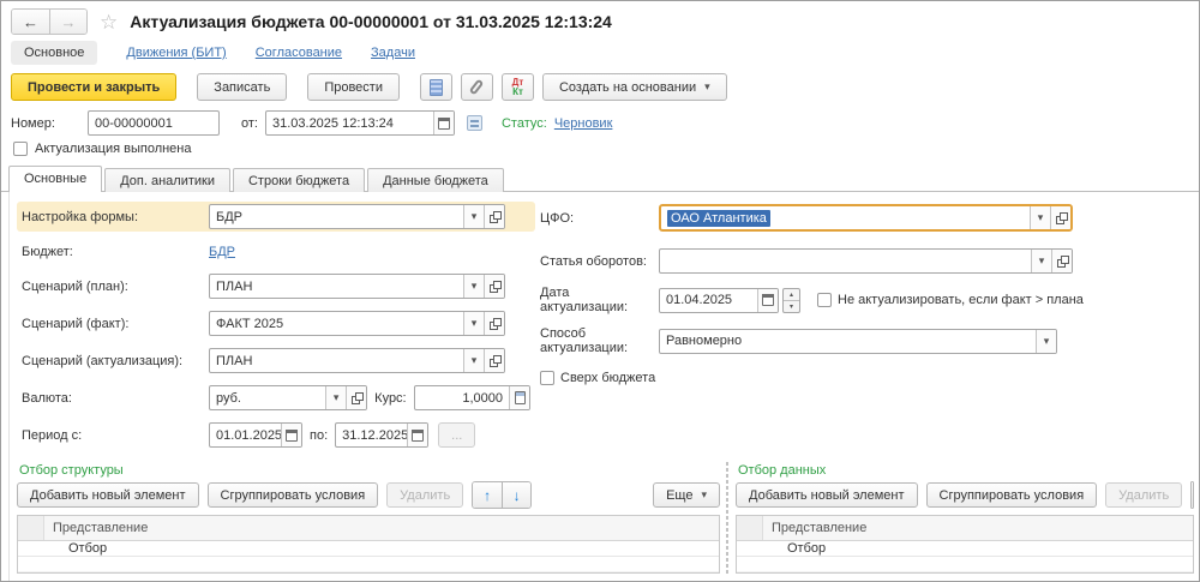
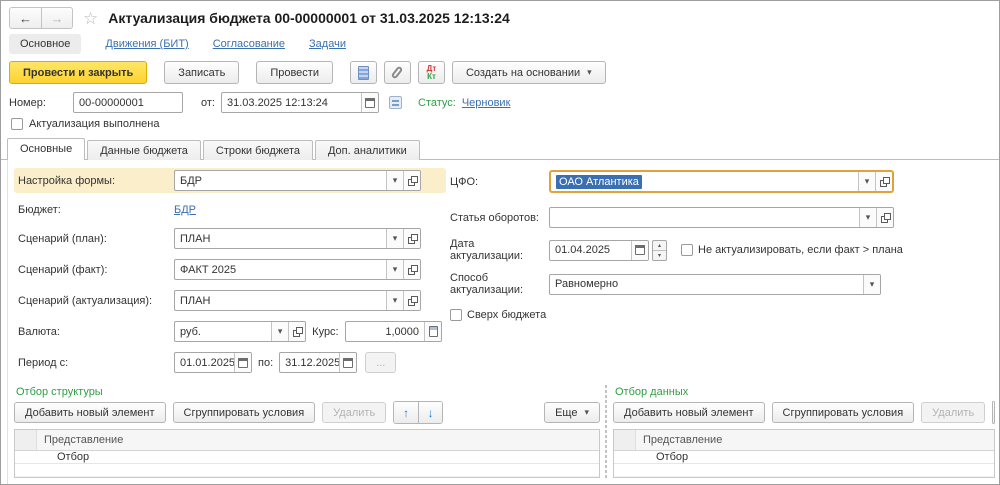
  ←
  →
  ☆
  Актуализация бюджета 00-00000001 от 31.03.2025 12:13:24
  Основное
  Движения (БИТ)
  Согласование
  Задачи
  Провести и закрыть
  Записать
  Провести
  Дт
  Кт
  Создать на основании
  Номер:
  00-00000001
  от:
  31.03.2025 12:13:24
  Статус:
  Черновик
  Актуализация выполнена
  Основные
- Доп. аналитики
+ Данные бюджета
  Строки бюджета
- Данные бюджета
+ Доп. аналитики
  Настройка формы:
  БДР
  ▾
  Бюджет:
  БДР
  Сценарий (план):
  ПЛАН
  ▾
  Сценарий (факт):
  ФАКТ 2025
  ▾
  Сценарий (актуализация):
  ПЛАН
  ▾
  Валюта:
  руб.
  ▾
  Курс:
  1,0000
  Период с:
  01.01.2025
  по:
  31.12.2025
  ...
  ЦФО:
  ОАО Атлантика
  ▾
  Статья оборотов:
  ▾
  Дата актуализации:
  01.04.2025
  Не актуализировать, если факт > плана
  Способ актуализации:
  Равномерно
  ▾
  Сверх бюджета
  Отбор структуры
  Добавить новый элемент
  Сгруппировать условия
  Удалить
  ↑
  ↓
  Еще
  Представление
  Отбор
  Отбор данных
  Добавить новый элемент
  Сгруппировать условия
  Удалить
  Представление
  Отбор
